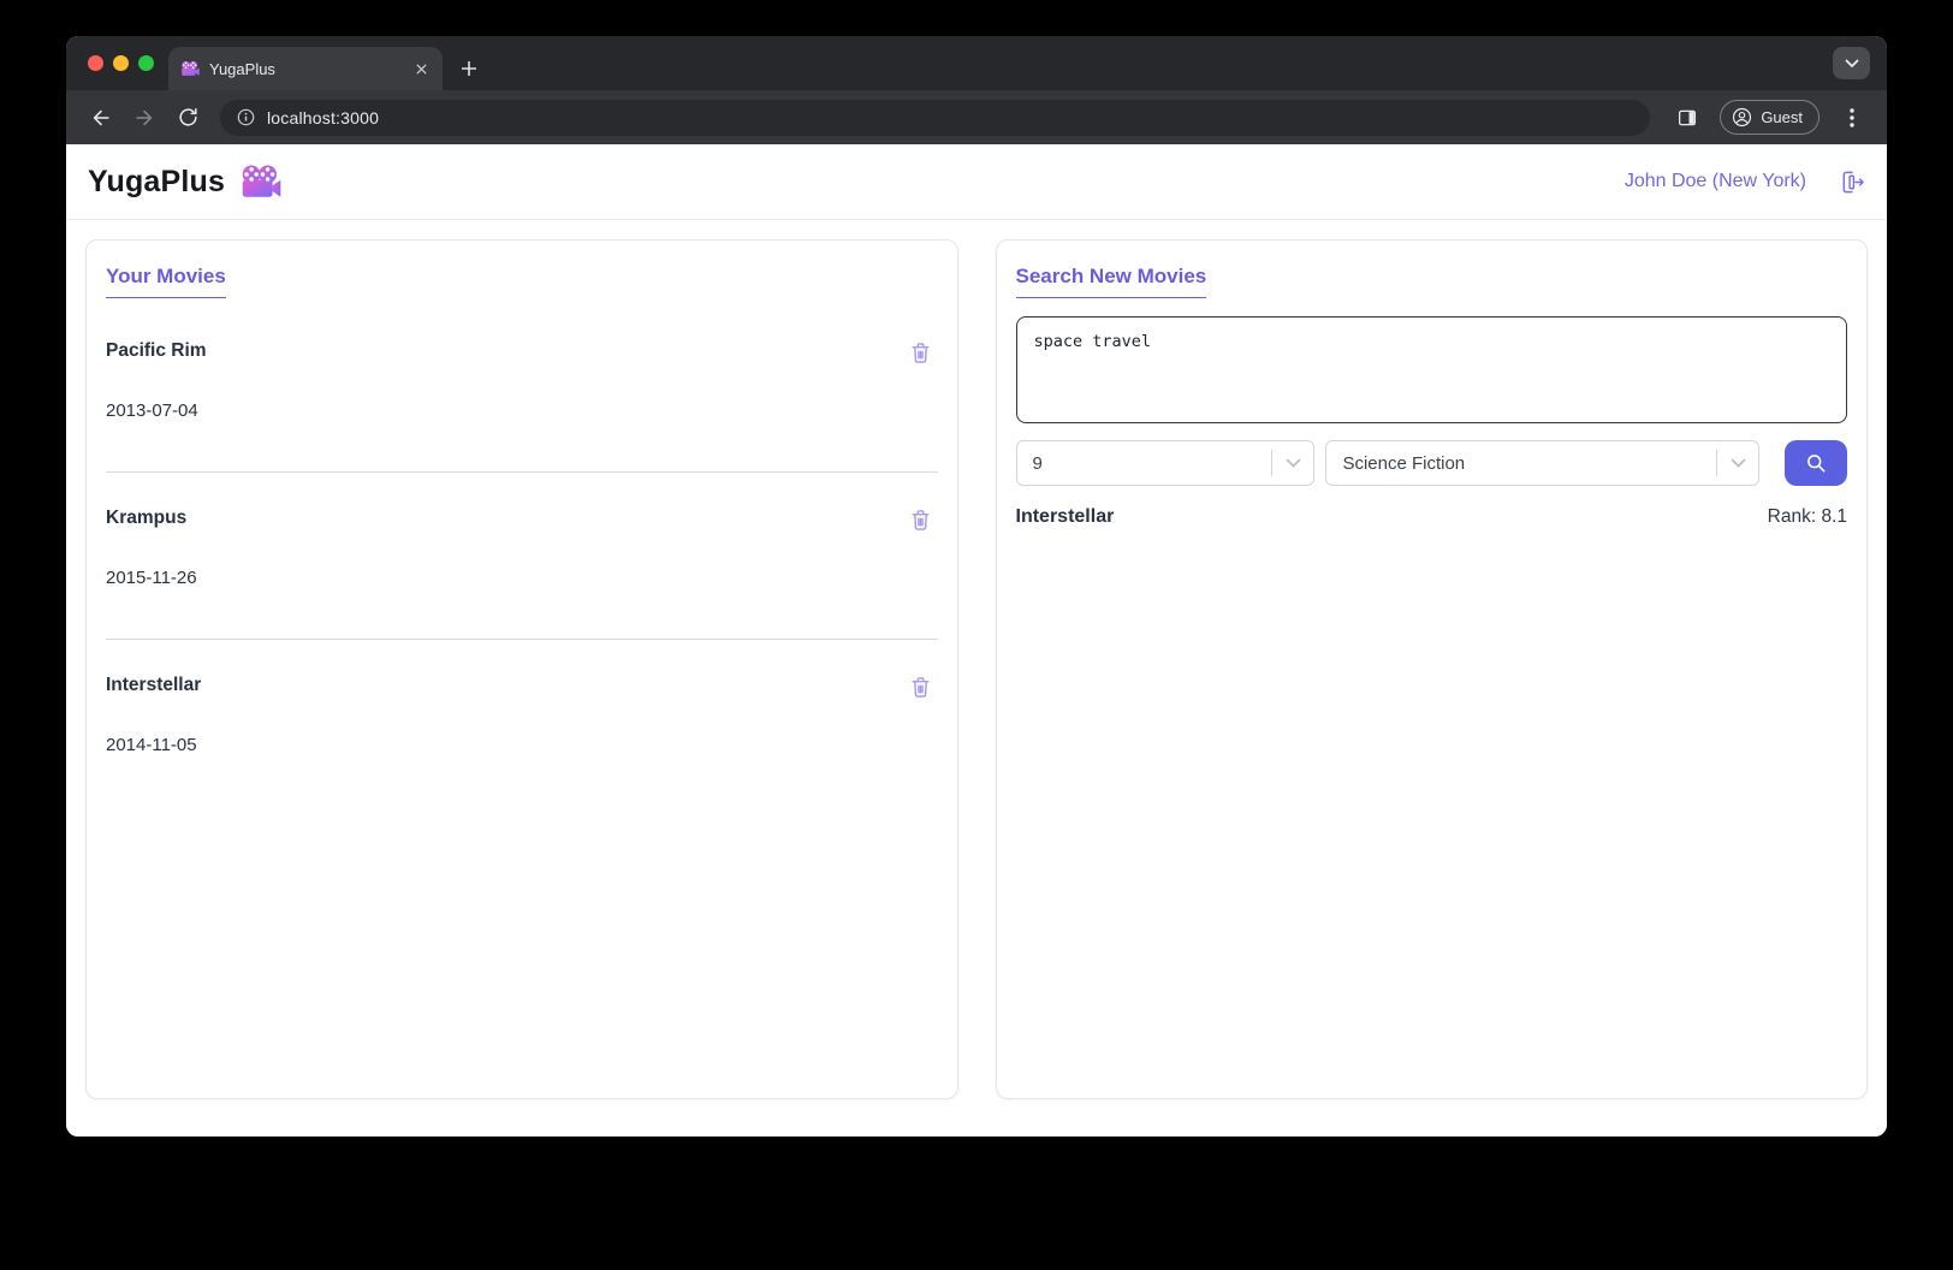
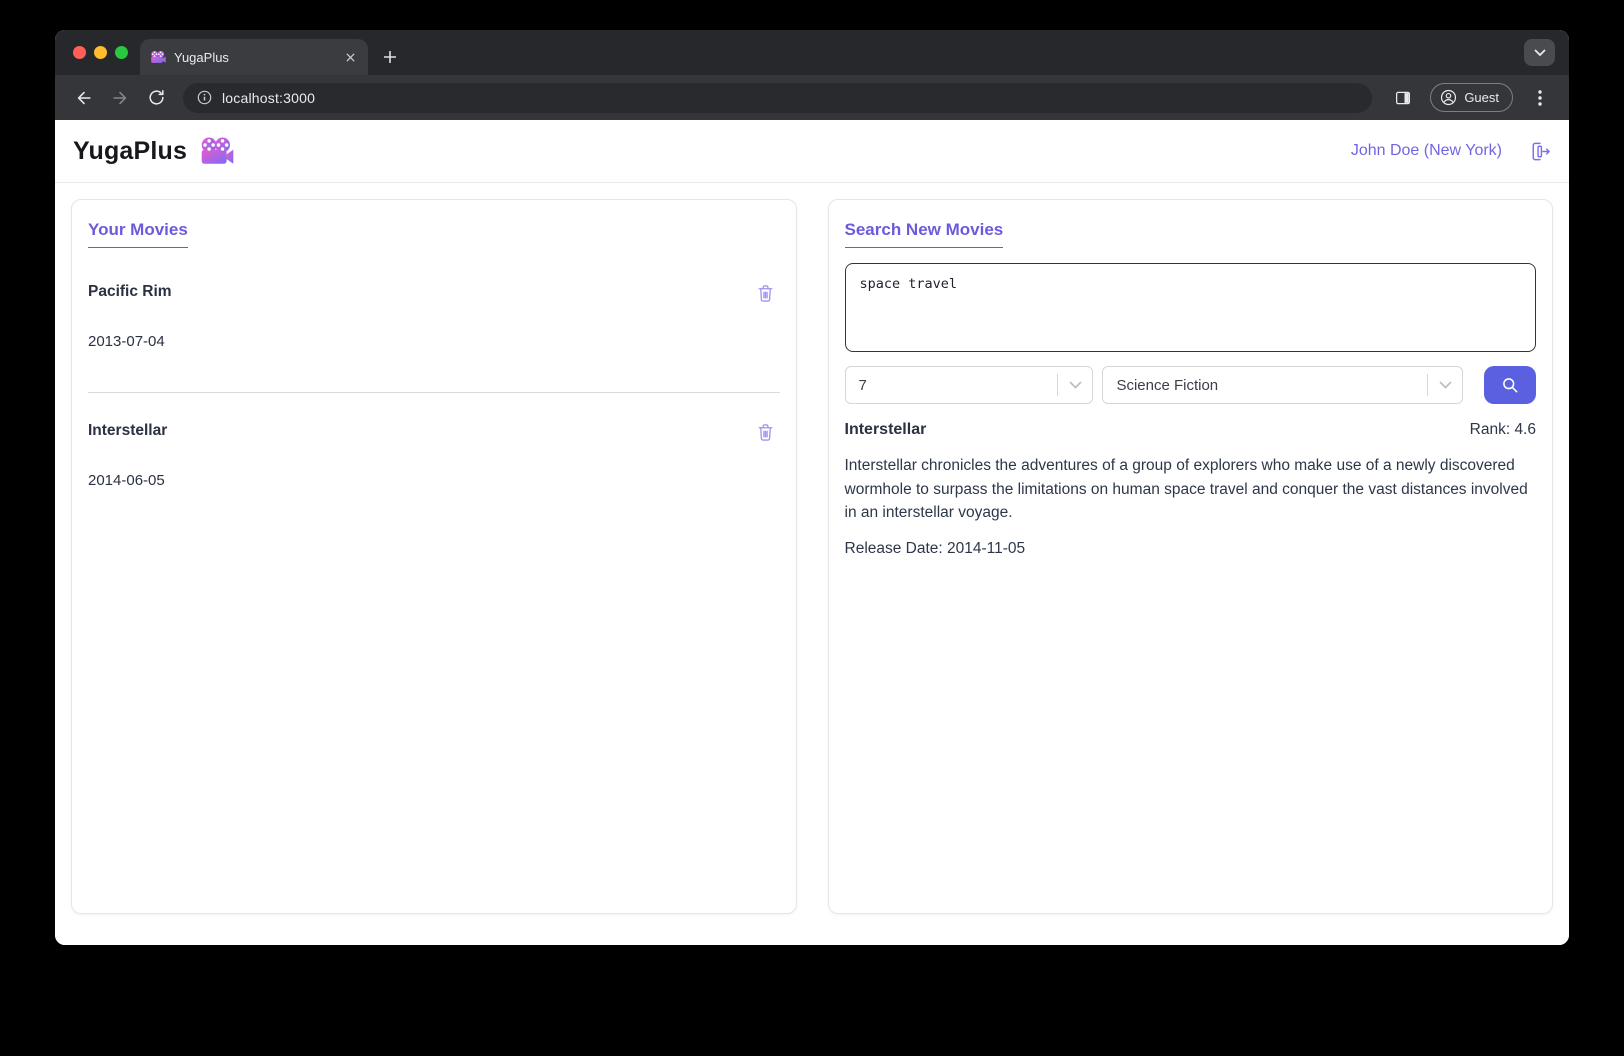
  YugaPlus
  localhost:3000
  Guest
  YugaPlus
  John Doe (New York)
  Your Movies
  Pacific Rim
  2013-07-04
- Krampus
- 2015-11-26
  Interstellar
- 2014-11-05
+ 2014-06-05
  Search New Movies space travel
- 9
+ 7
  Science Fiction
  Interstellar
- Rank: 8.1
+ Rank: 4.6
+ Interstellar chronicles the adventures of a group of explorers who make use of a newly discovered wormhole to surpass the limitations on human space travel and conquer the vast distances involved in an interstellar voyage.
+ Release Date: 2014-11-05
